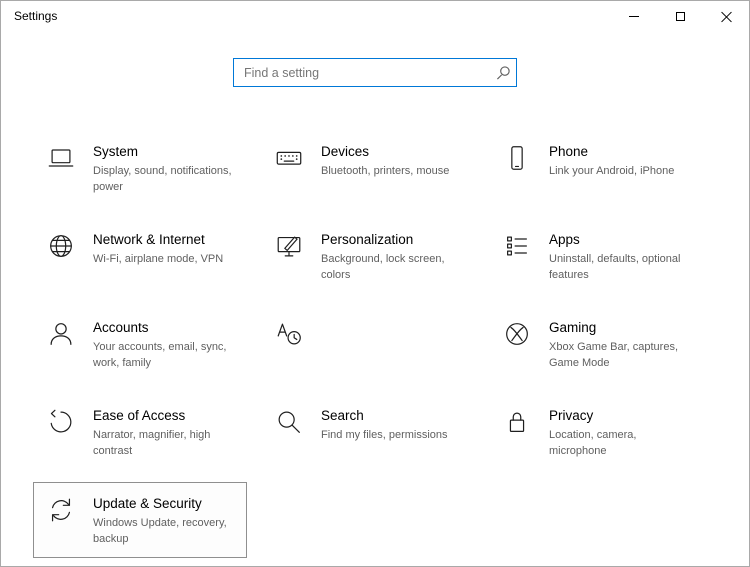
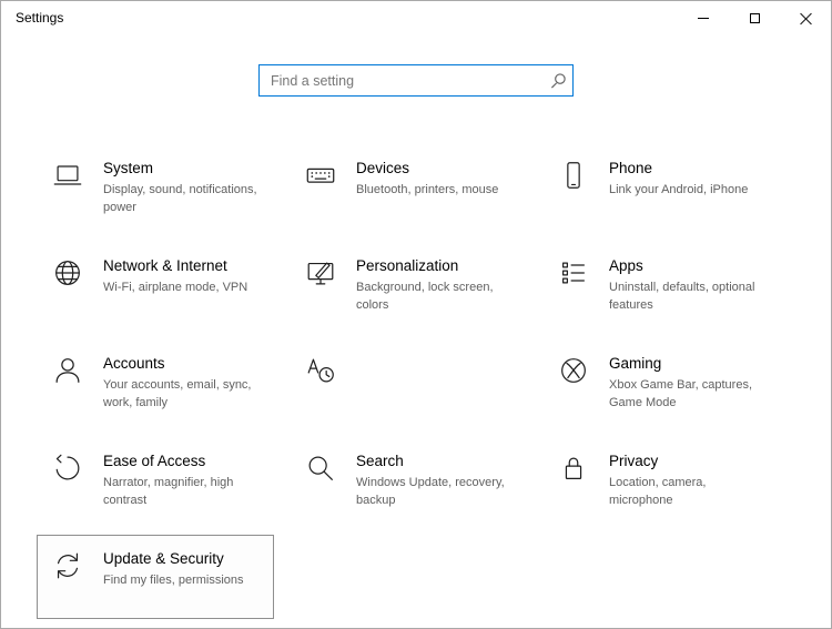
  Settings
  Find a setting
  System
  Display, sound, notifications, power
  Devices
  Bluetooth, printers, mouse
  Phone
  Link your Android, iPhone
  Network & Internet
  Wi-Fi, airplane mode, VPN
  Personalization
  Background, lock screen, colors
  Apps
  Uninstall, defaults, optional features
  Accounts
  Your accounts, email, sync, work, family
  Gaming
  Xbox Game Bar, captures, Game Mode
  Ease of Access
  Narrator, magnifier, high contrast
  Search
- Find my files, permissions
+ Windows Update, recovery, backup
  Privacy
  Location, camera, microphone
  Update & Security
- Windows Update, recovery, backup
+ Find my files, permissions
